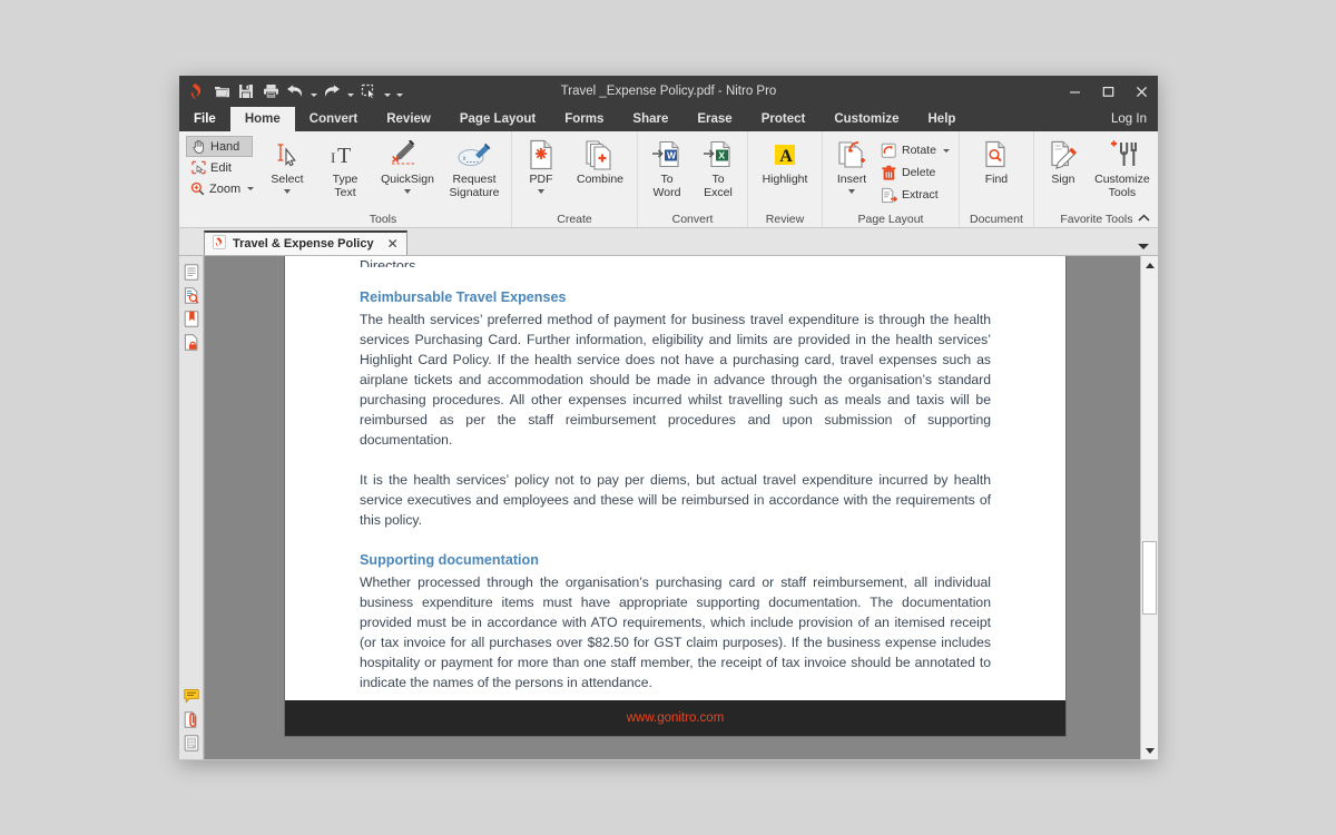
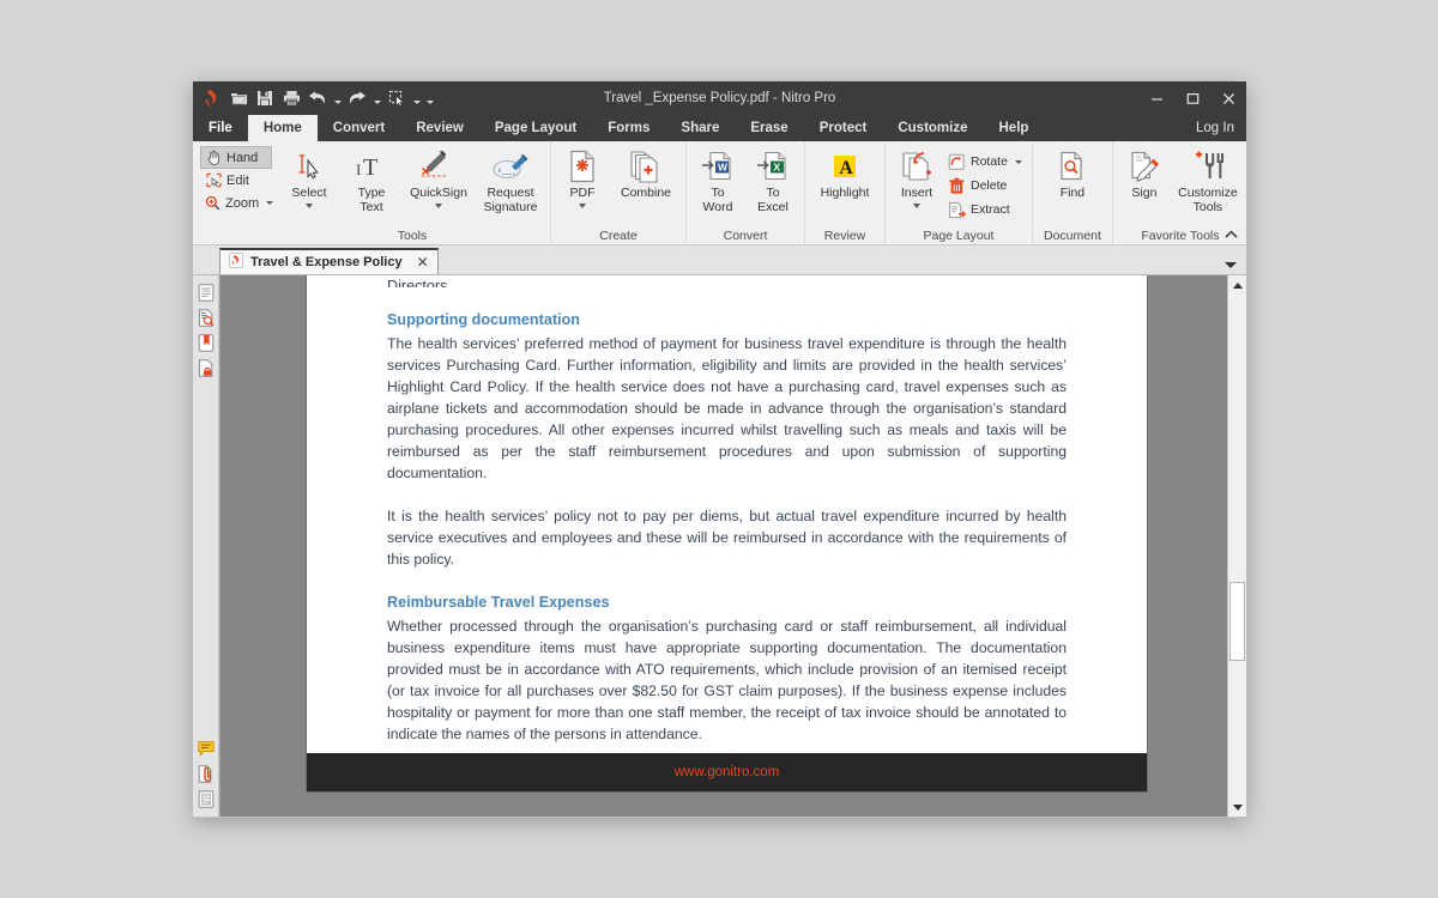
  Travel _Expense Policy.pdf - Nitro Pro
  File
  Home
  Convert
  Review
  Page Layout
  Forms
  Share
  Erase
  Protect
  Customize
  Help
  Log In
  Hand
  Edit
  Zoom
  Select
  I
  T
  Type
  Text
  QuickSign
  Request
  Signature
  Tools
  PDF
  Combine
  Create
  W
  To
  Word
  X
  To
  Excel
  Convert
  A
  Highlight
  Review
  Insert
  Rotate
  Delete
  Extract
  Page Layout
  Find
  Document
  Sign
  Customize
  Tools
  Favorite Tools
  Travel & Expense Policy
  ✕
  Directors.
- Reimbursable Travel Expenses
+ Supporting documentation
  The health services’ preferred method of payment for business travel expenditure is through the health services Purchasing Card. Further information, eligibility and limits are provided in the health services’ Highlight Card Policy. If the health service does not have a purchasing card, travel expenses such as airplane tickets and accommodation should be made in advance through the organisation’s standard purchasing procedures. All other expenses incurred whilst travelling such as meals and taxis will be reimbursed as per the staff reimbursement procedures and upon submission of supporting documentation.
  It is the health services’ policy not to pay per diems, but actual travel expenditure incurred by health service executives and employees and these will be reimbursed in accordance with the requirements of this policy.
- Supporting documentation
+ Reimbursable Travel Expenses
  Whether processed through the organisation’s purchasing card or staff reimbursement, all individual business expenditure items must have appropriate supporting documentation. The documentation provided must be in accordance with ATO requirements, which include provision of an itemised receipt (or tax invoice for all purchases over $82.50 for GST claim purposes). If the business expense includes hospitality or payment for more than one staff member, the receipt of tax invoice should be annotated to indicate the names of the persons in attendance.
  www.gonitro.com
